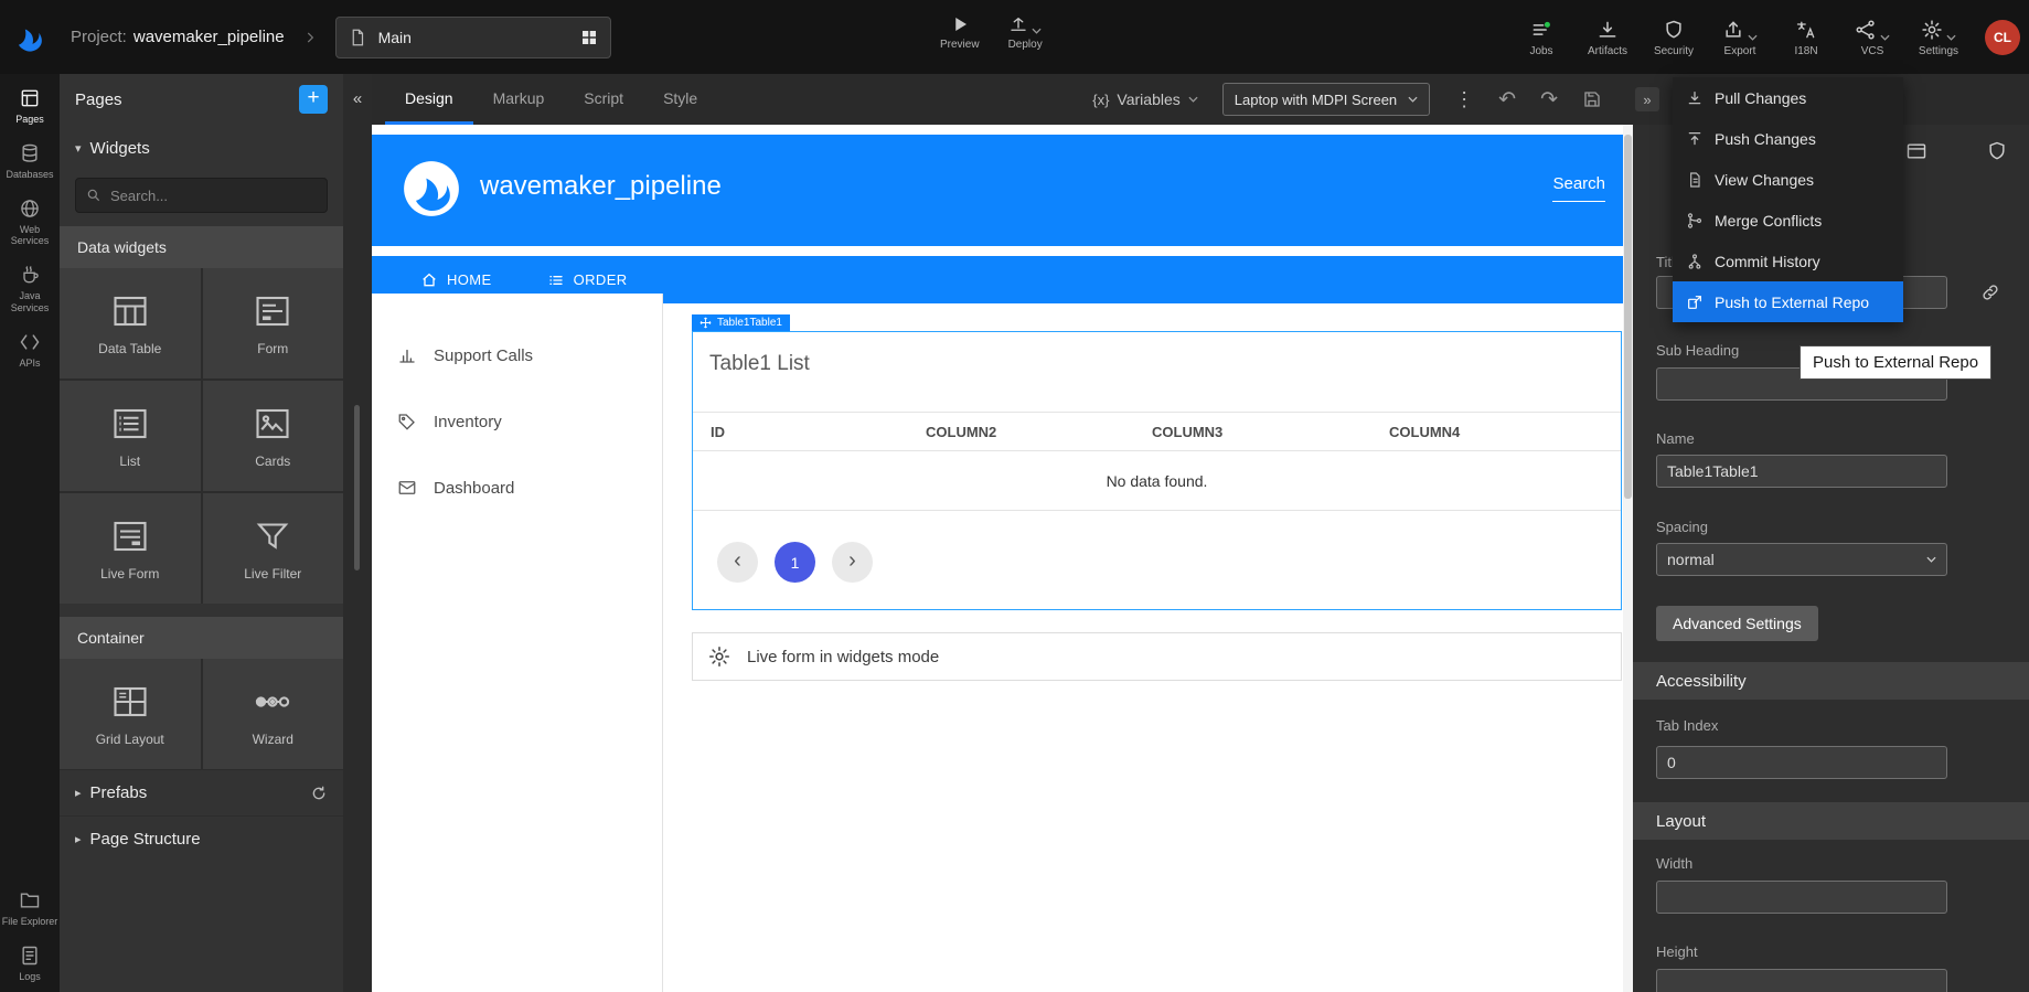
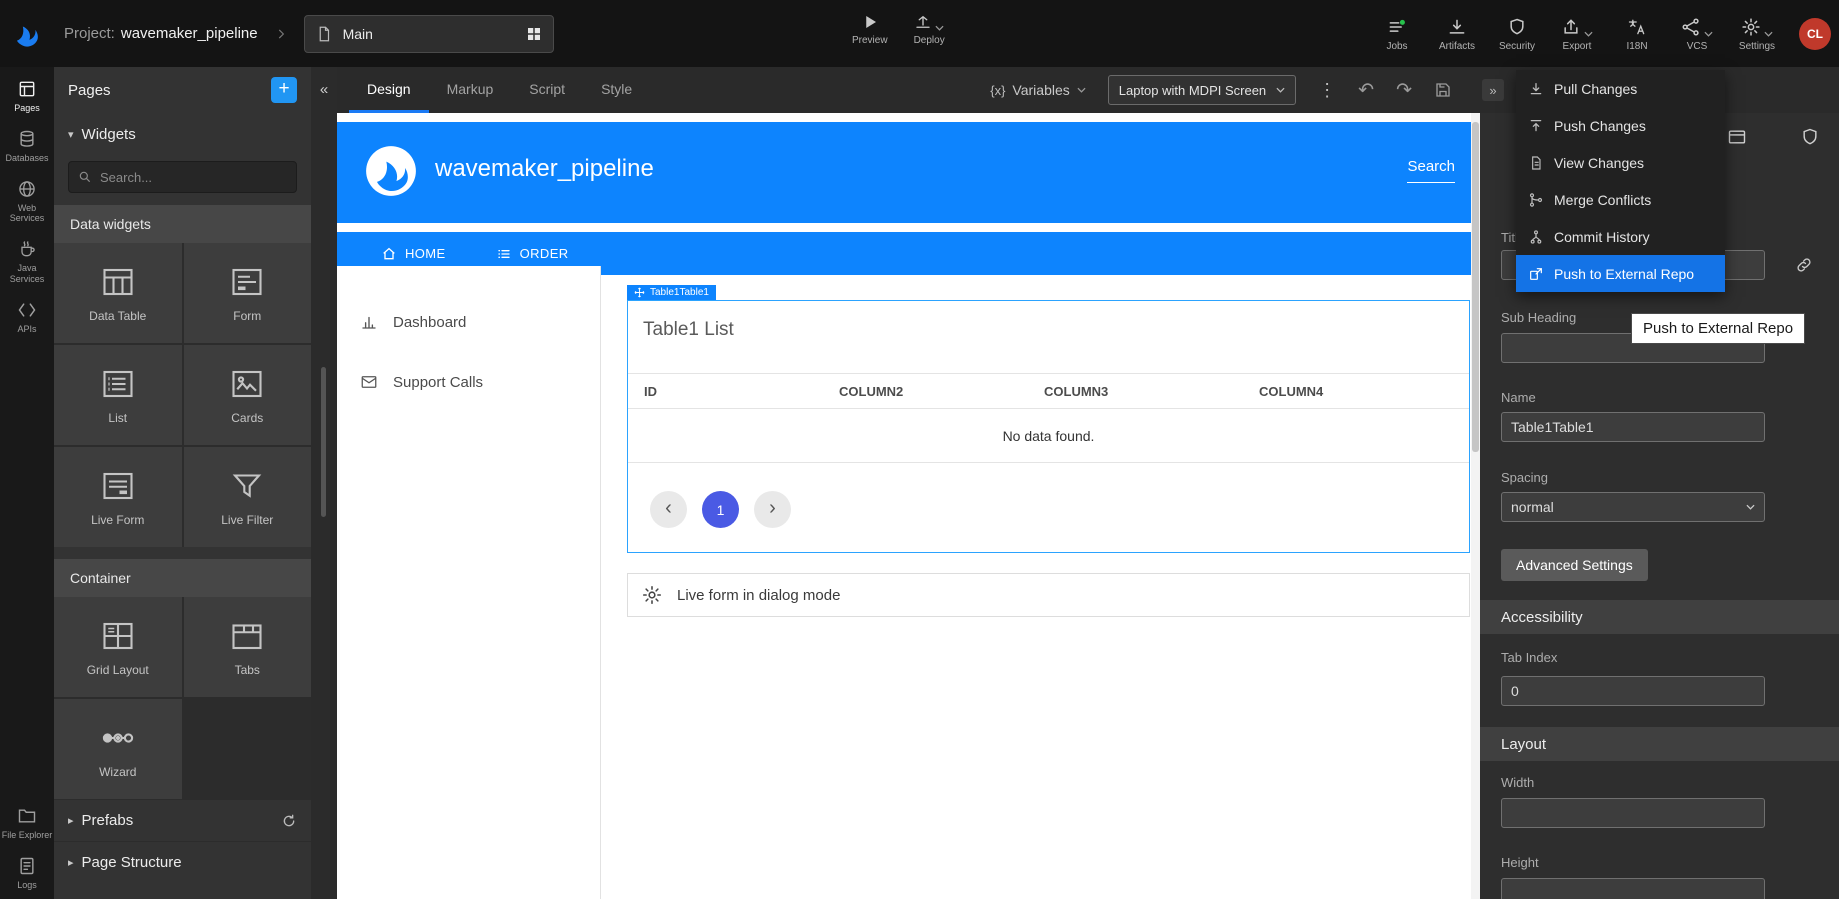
  Project:
  wavemaker_pipeline
  Main
  Preview
  Deploy
  Jobs
  Artifacts
  Security
  Export
  I18N
  VCS
  Settings
  CL
  Pages
  +
  «
  Design
  Markup
  Script
  Style
  {x}
  Variables
  Laptop with MDPI Screen
  ⋮
  ↶
  ↷
  »
  Pages
  Databases
  Web Services
  Java Services
  APIs
  File Explorer
  Logs
  ▾
  Widgets
  Search...
  Data widgets
  Data Table
  Form
  List
  Cards
  Live Form
  Live Filter
  Container
  Grid Layout
+ Tabs
  Wizard
  ▸
  Prefabs
  ▸
  Page Structure
  wavemaker_pipeline
  Search
  HOME
  ORDER
- Support Calls
+ Dashboard
- Inventory
- Dashboard
+ Support Calls
  Table1Table1
  Table1 List
  ID
  COLUMN2
  COLUMN3
  COLUMN4
  No data found.
  ‹
  1
  ›
- Live form in widgets mode
+ Live form in dialog mode
  Sub Heading
  Name
  Table1Table1
  Spacing
  normal
  Advanced Settings
  Accessibility
  Tab Index
  0
  Layout
  Width
  Height
  Pull Changes
  Push Changes
  View Changes
  Merge Conflicts
  Commit History
  Push to External Repo
  Push to External Repo
